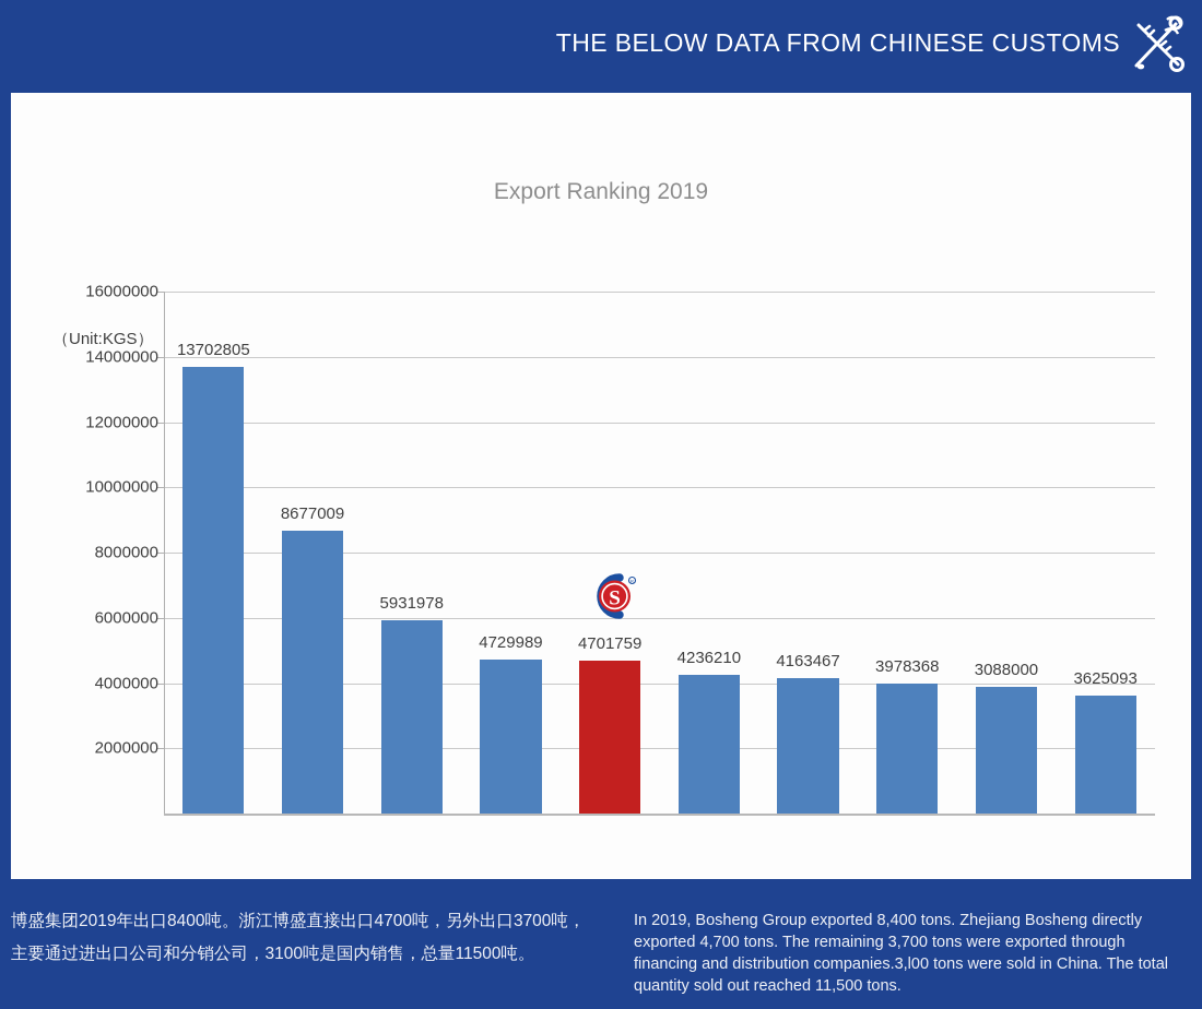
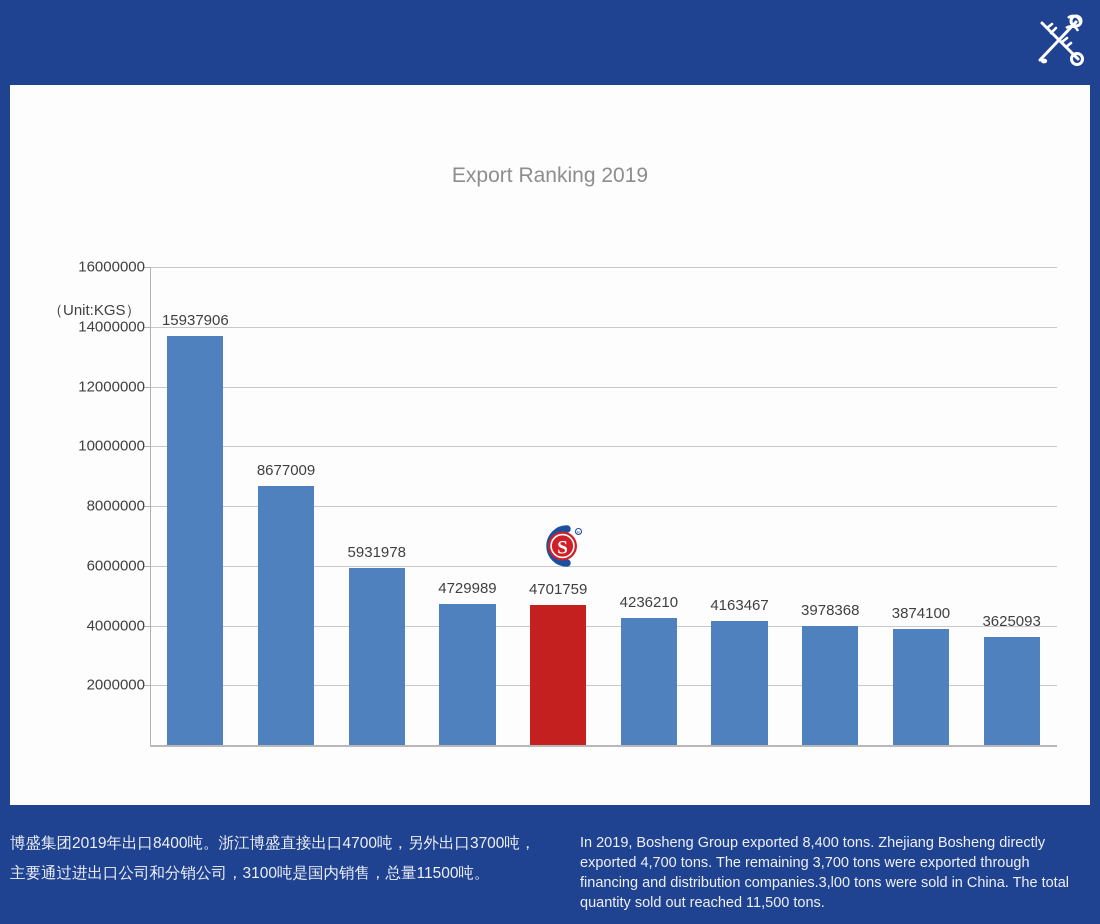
- THE BELOW DATA FROM CHINESE CUSTOMS
  Export Ranking 2019
  （Unit:KGS）
  16000000
  14000000
  12000000
  10000000
  8000000
  6000000
  4000000
  2000000
- 13702805
+ 15937906
  8677009
  5931978
  4729989
  4701759
  4236210
  4163467
  3978368
- 3088000
+ 3874100
  3625093
  S
  博盛集团2019年出口8400吨。浙江博盛直接出口4700吨，另外出口3700吨，主要通过进出口公司和分销公司，3100吨是国内销售，总量11500吨。
  In 2019, Bosheng Group exported 8,400 tons. Zhejiang Bosheng directly exported 4,700 tons. The remaining 3,700 tons were exported through financing and distribution companies.3,l00 tons were sold in China. The total quantity sold out reached 11,500 tons.
